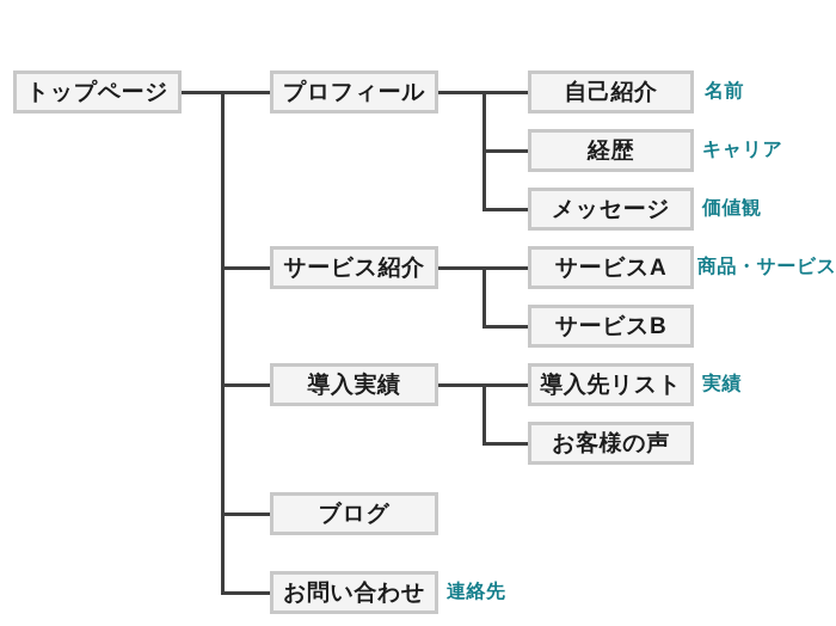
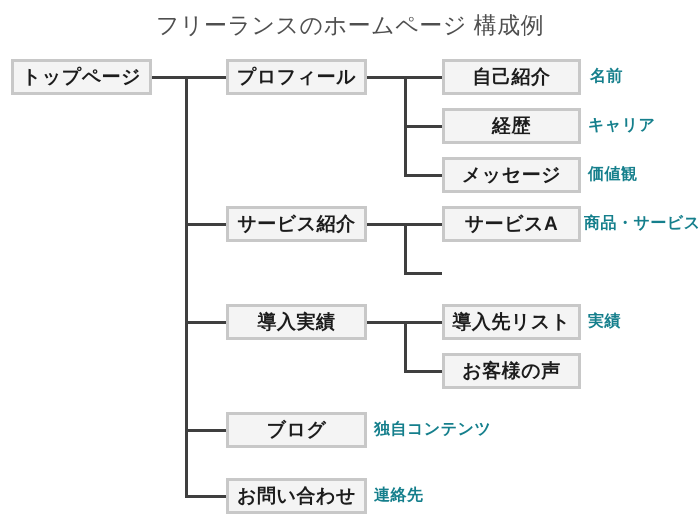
+ フリーランスのホームページ 構成例
  トップページ
  プロフィール
  サービス紹介
  導入実績
  ブログ
  お問い合わせ
  自己紹介
  経歴
  メッセージ
  サービスA
- サービスB
  導入先リスト
  お客様の声
  名前
  キャリア
  価値観
  商品・サービス
  実績
+ 独自コンテンツ
  連絡先
